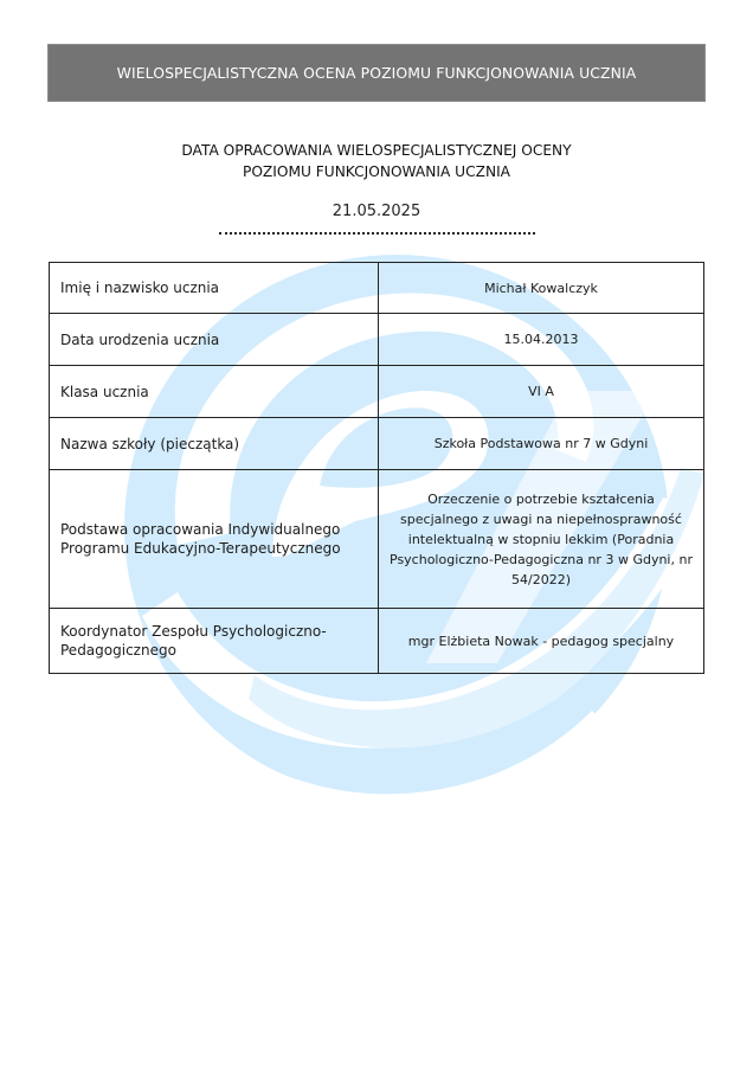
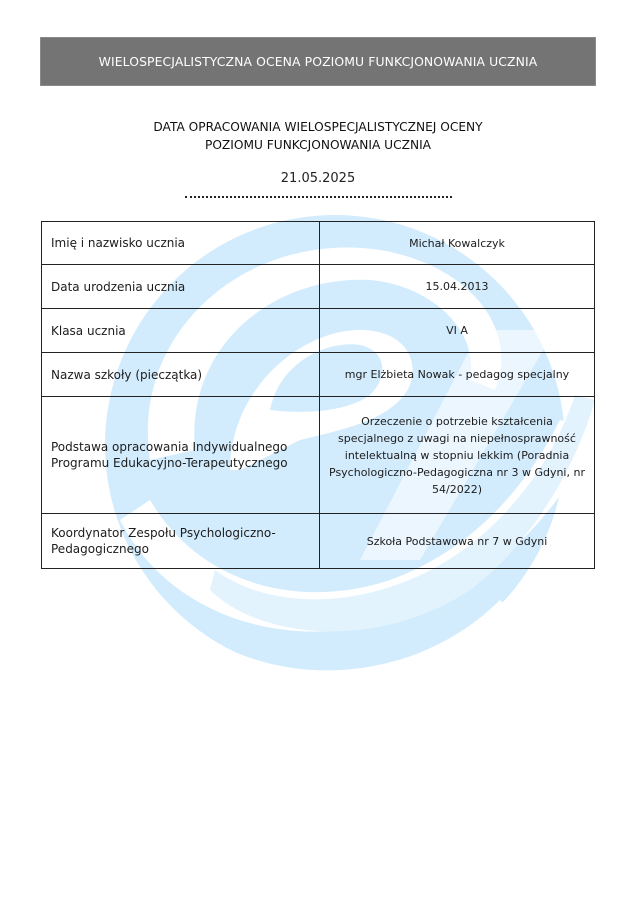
  WIELOSPECJALISTYCZNA OCENA POZIOMU FUNKCJONOWANIA UCZNIA
  DATA OPRACOWANIA WIELOSPECJALISTYCZNEJ OCENY
  POZIOMU FUNKCJONOWANIA UCZNIA
  21.05.2025
  Imię i nazwisko ucznia	Michał Kowalczyk
  Data urodzenia ucznia	15.04.2013
  Klasa ucznia	VI A
- Nazwa szkoły (pieczątka)	Szkoła Podstawowa nr 7 w Gdyni
+ Nazwa szkoły (pieczątka)	mgr Elżbieta Nowak - pedagog specjalny
  Podstawa opracowania Indywidualnego Programu Edukacyjno-Terapeutycznego	Orzeczenie o potrzebie kształcenia specjalnego z uwagi na niepełnosprawność intelektualną w stopniu lekkim (Poradnia Psychologiczno-Pedagogiczna nr 3 w Gdyni, nr 54/2022)
- Koordynator Zespołu Psychologiczno-Pedagogicznego	mgr Elżbieta Nowak - pedagog specjalny
+ Koordynator Zespołu Psychologiczno-Pedagogicznego	Szkoła Podstawowa nr 7 w Gdyni
